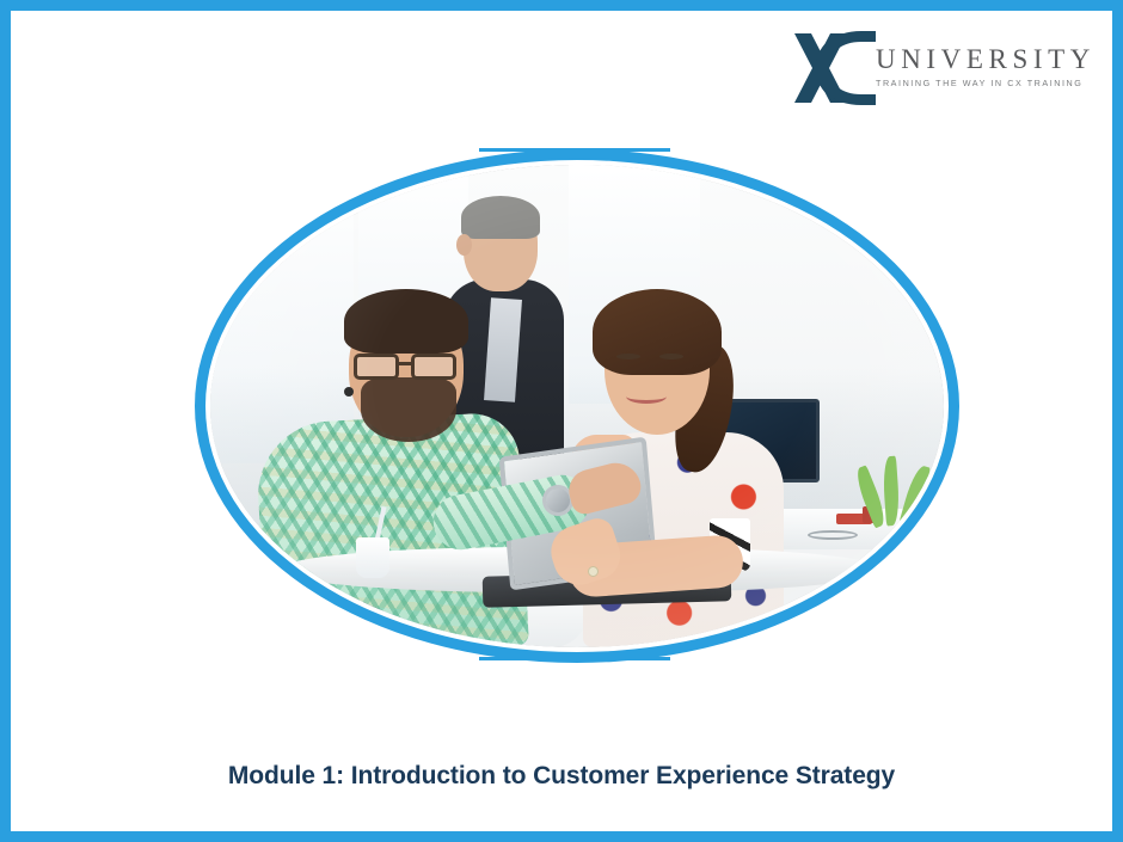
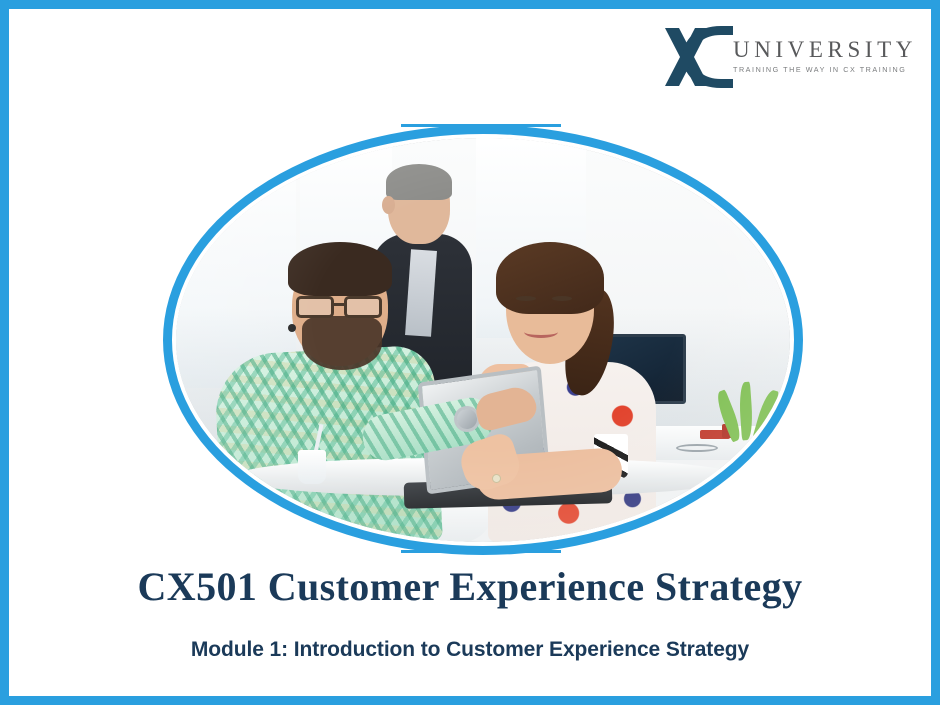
  UNIVERSITY
  TRAINING THE WAY IN CX TRAINING
+ CX501 Customer Experience Strategy
  Module 1: Introduction to Customer Experience Strategy
